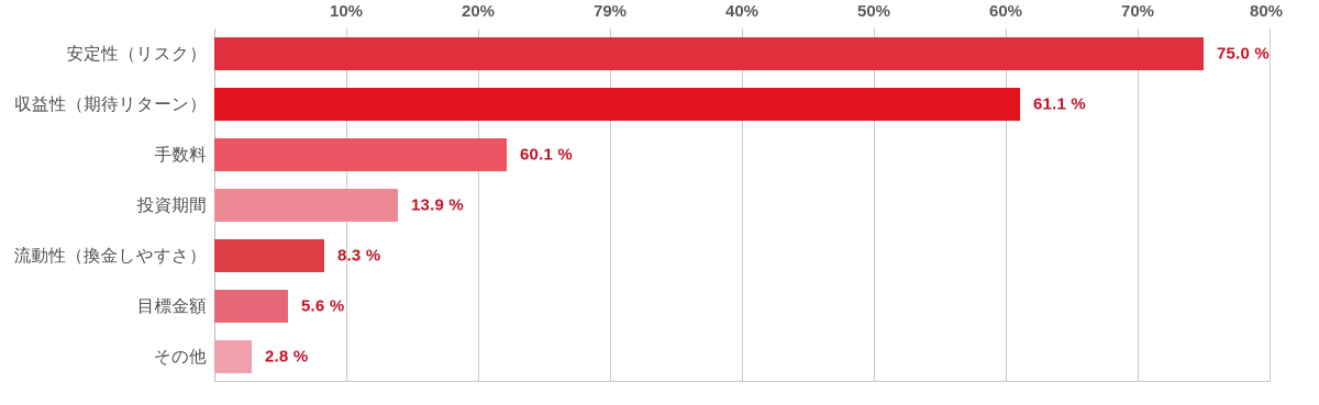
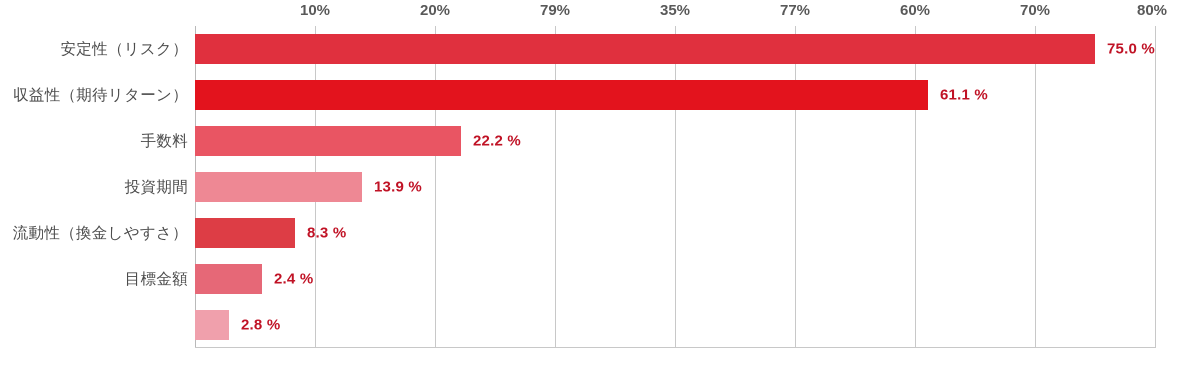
  安定性（リスク）
  収益性（期待リターン）
  手数料
  投資期間
  流動性（換金しやすさ）
  目標金額
- その他
  10%
  20%
  79%
- 40%
+ 35%
- 50%
+ 77%
  60%
  70%
  80%
  75.0 %
  61.1 %
- 60.1 %
+ 22.2 %
  13.9 %
  8.3 %
- 5.6 %
+ 2.4 %
  2.8 %
